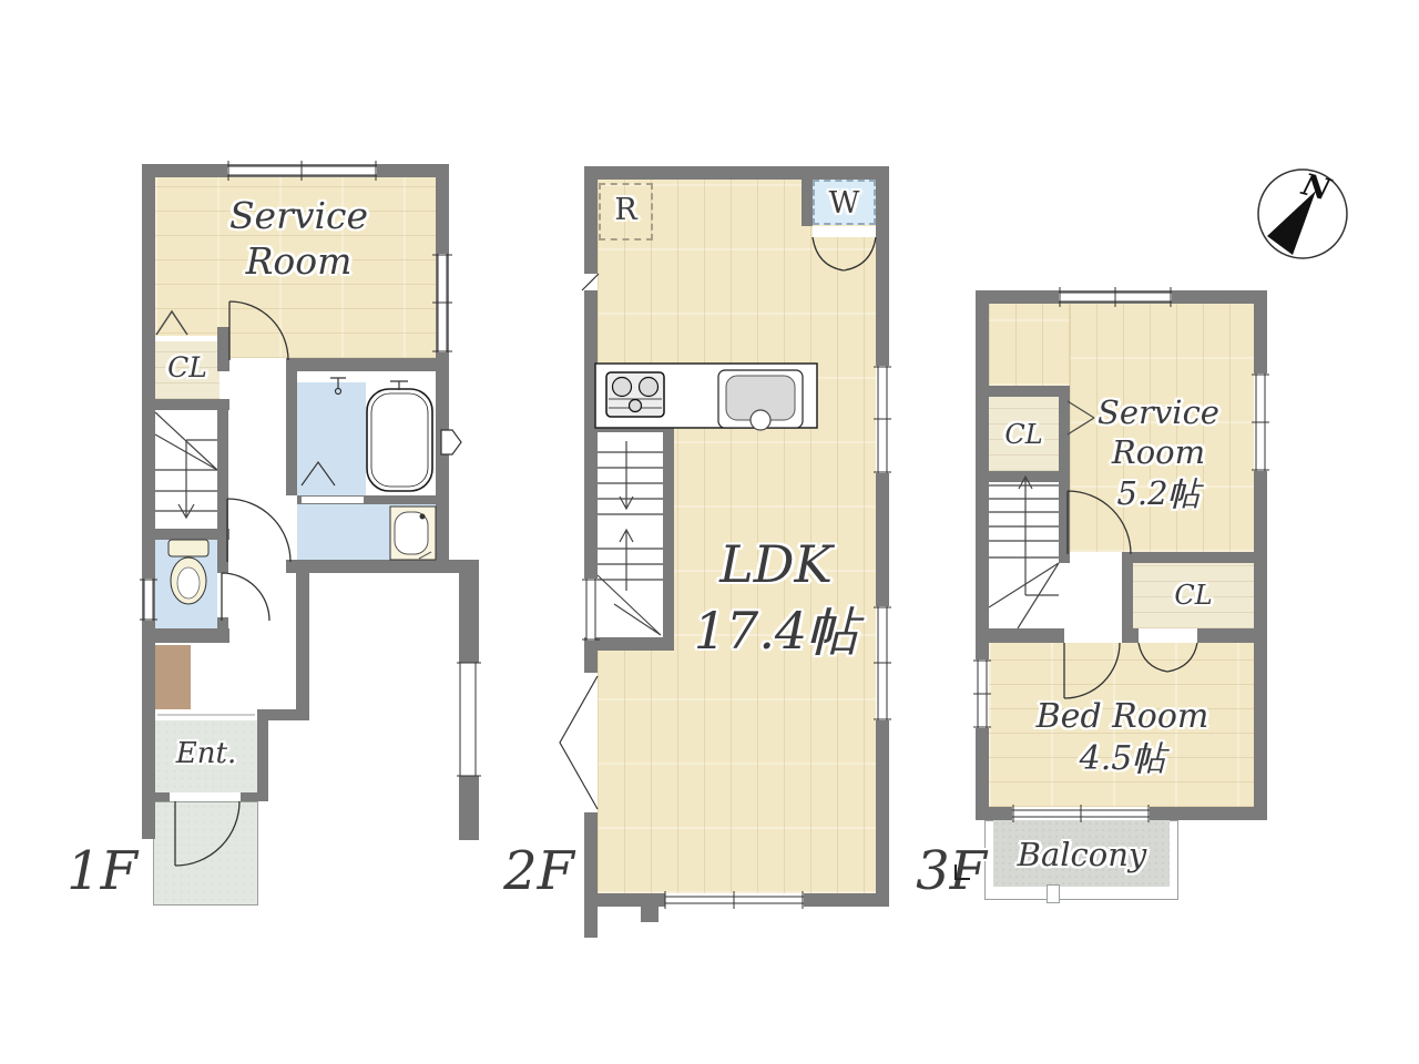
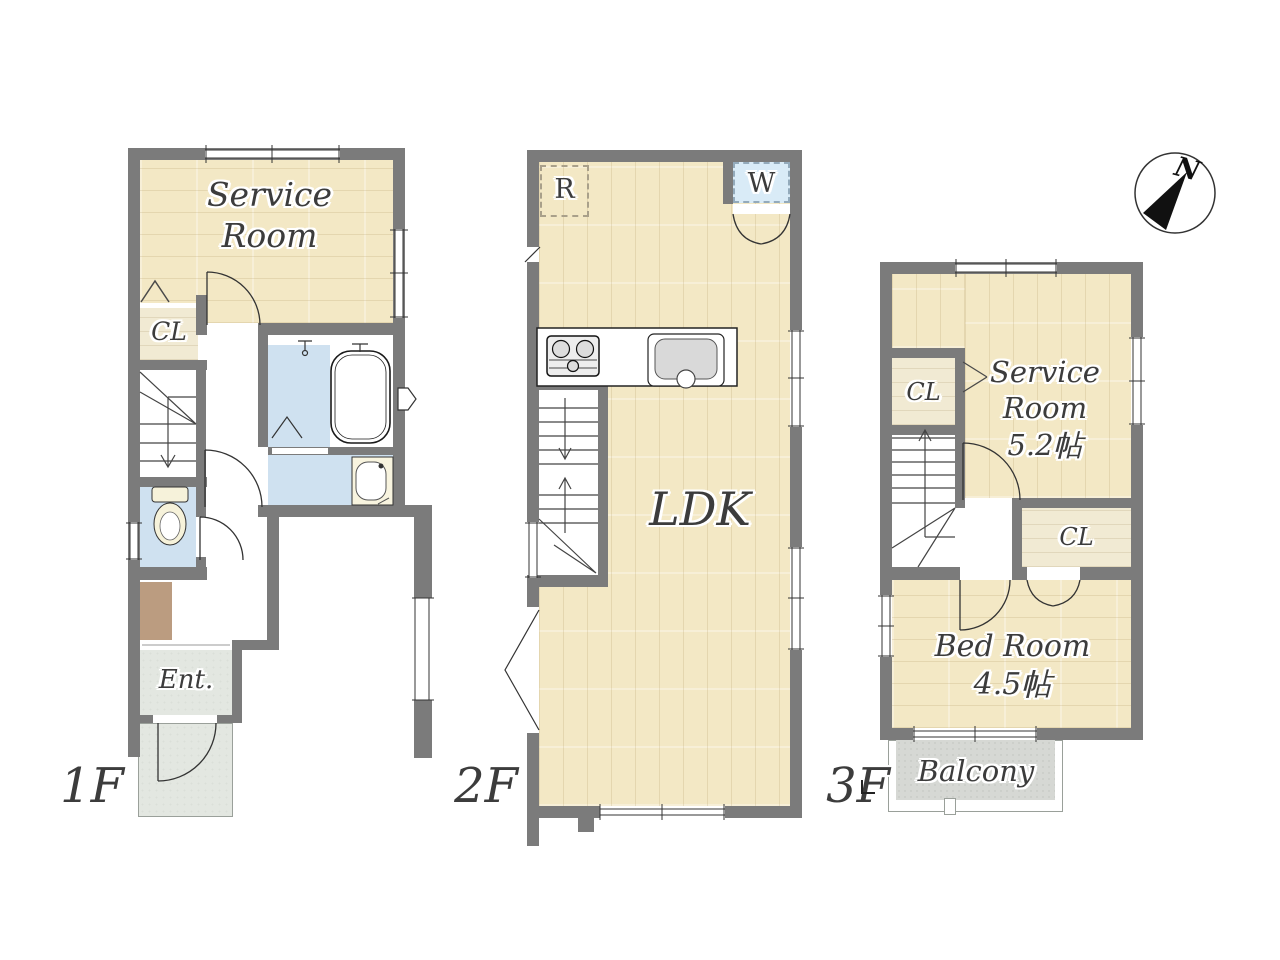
  Service
  Room
  CL
  Ent.
  1F
  R
  W
  LDK
- 17.4帖
  2F
  Service
  Room
  5.2帖
  CL
  CL
  Bed Room
  4.5帖
  Balcony
  3F
